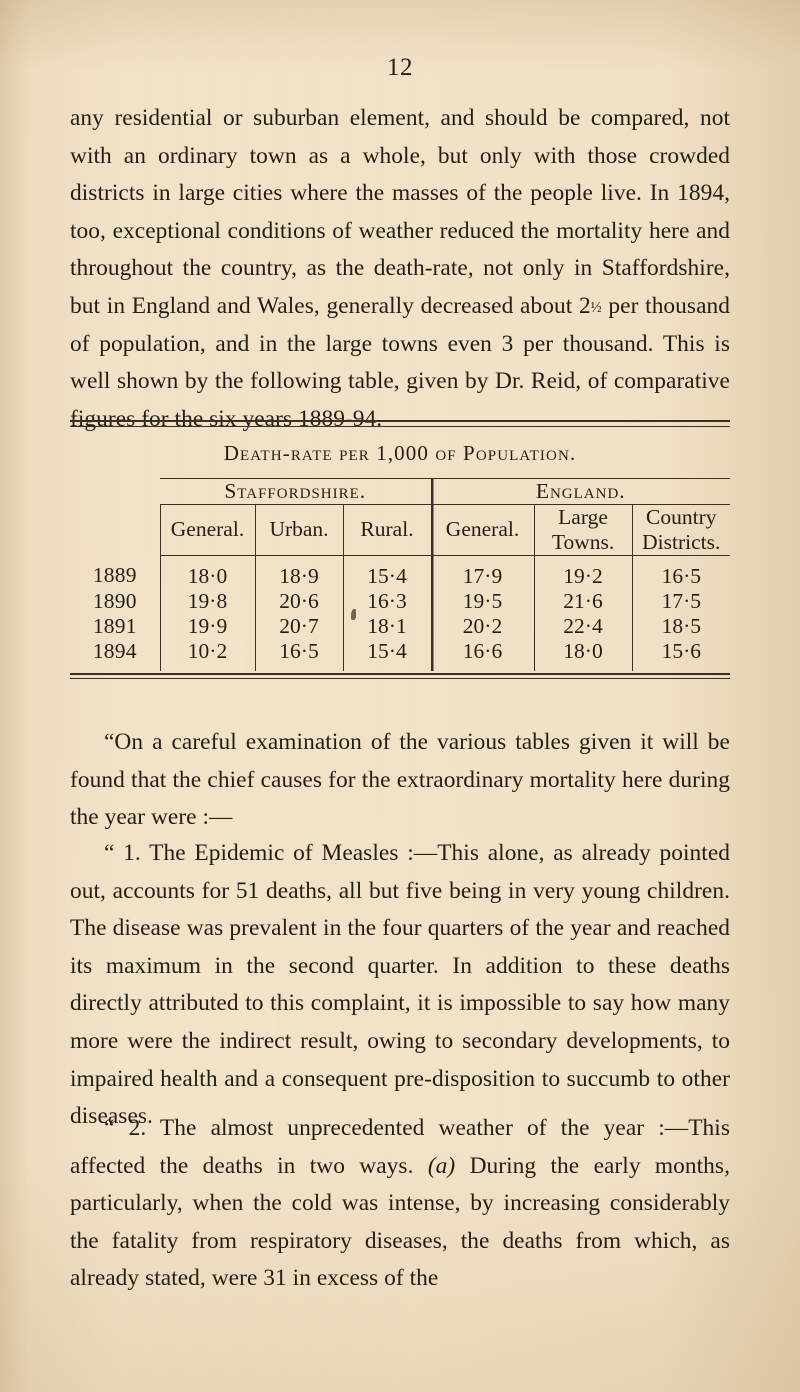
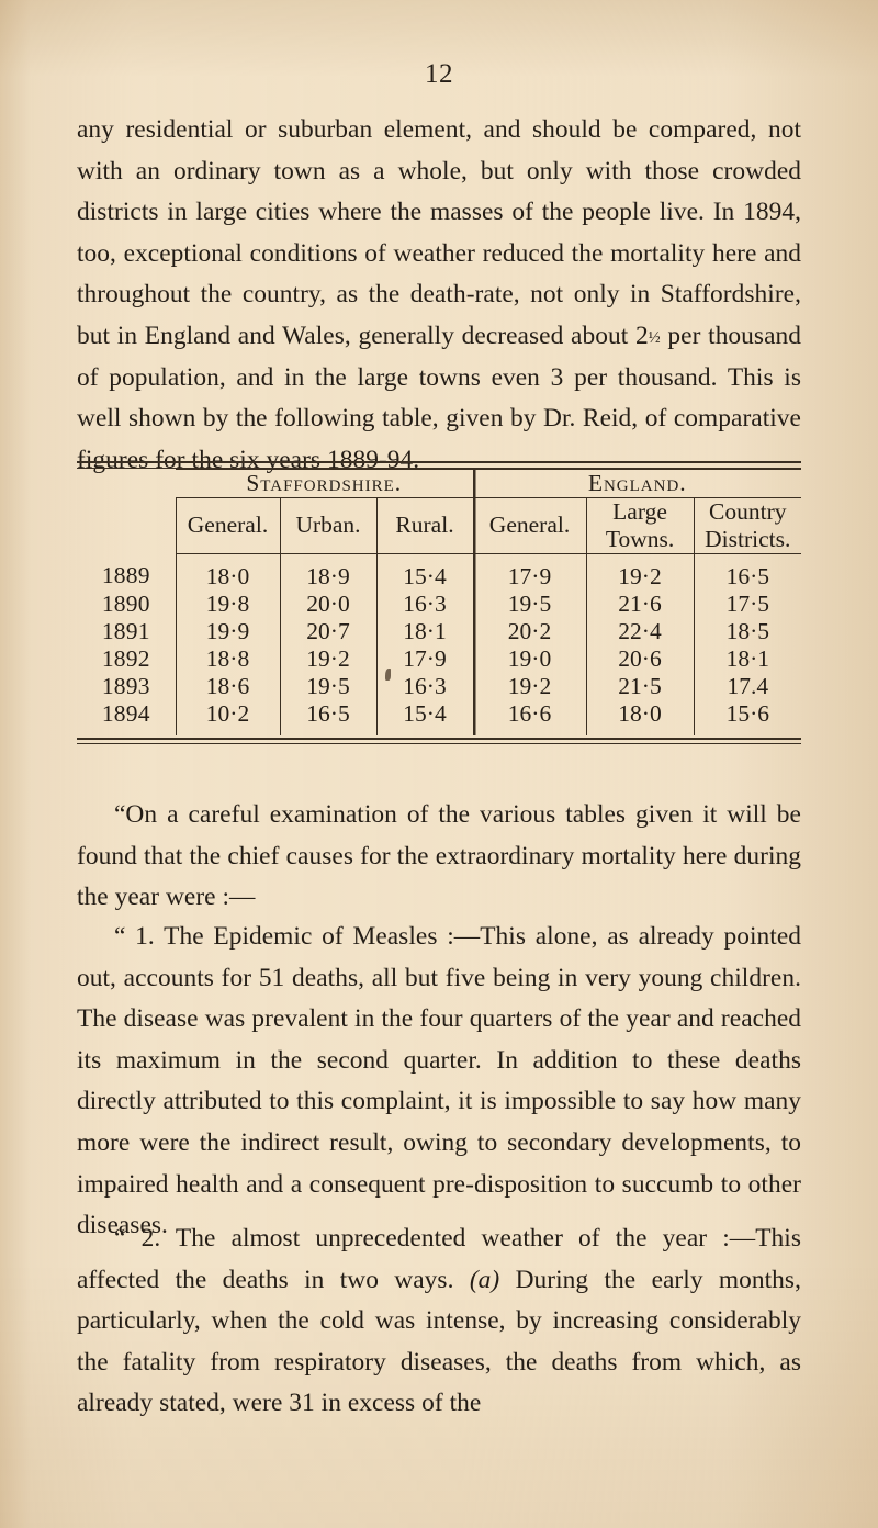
  12
  any residential or suburban element, and should be compared, not with an ordinary town as a whole, but only with those crowded districts in large cities where the masses of the people live. In 1894, too, exceptional conditions of weather reduced the mortality here and throughout the country, as the death-rate, not only in Staffordshire, but in England and Wales, generally decreased about 2½ per thousand of population, and in the large towns even 3 per thousand. This is well shown by the following table, given by Dr. Reid, of comparative figures for the six years 1889-94.
- Death-rate per 1,000 of Population.
  	Staffordshire.	England.
  	General.	Urban.	Rural.	General.	LargeTowns.	CountryDistricts.
  1889	18·0	18·9	15·4	17·9	19·2	16·5
- 1890	19·8	20·6	16·3	19·5	21·6	17·5
+ 1890	19·8	20·0	16·3	19·5	21·6	17·5
  1891	19·9	20·7	18·1	20·2	22·4	18·5
+ 1892	18·8	19·2	17·9	19·0	20·6	18·1
+ 1893	18·6	19·5	16·3	19·2	21·5	17.4
  1894	10·2	16·5	15·4	16·6	18·0	15·6
  “On a careful examination of the various tables given it will be found that the chief causes for the extraordinary mortality here during the year were :—
  “ 1. The Epidemic of Measles :—This alone, as already pointed out, accounts for 51 deaths, all but five being in very young children. The disease was prevalent in the four quarters of the year and reached its maximum in the second quarter. In addition to these deaths directly attributed to this complaint, it is impossible to say how many more were the indirect result, owing to secondary developments, to impaired health and a consequent pre-disposition to succumb to other diseases.
  “ 2. The almost unprecedented weather of the year :—This affected the deaths in two ways. (a) During the early months, particularly, when the cold was intense, by increasing considerably the fatality from respiratory diseases, the deaths from which, as already stated, were 31 in excess of the
